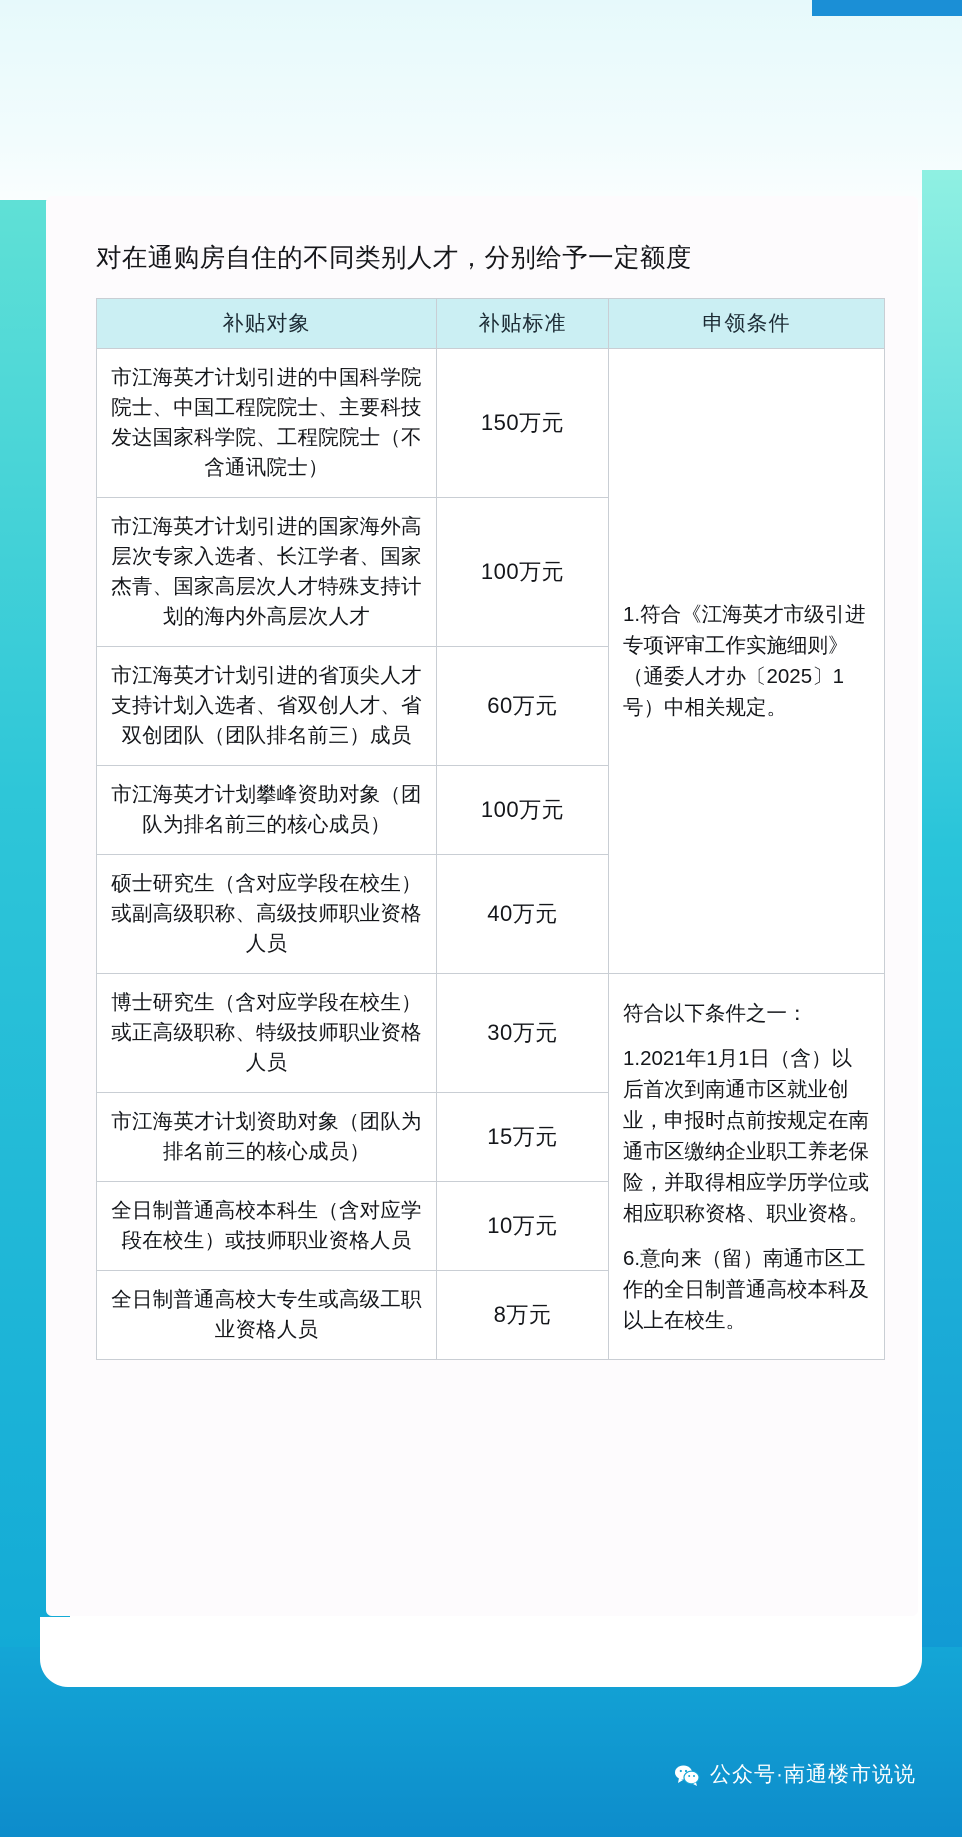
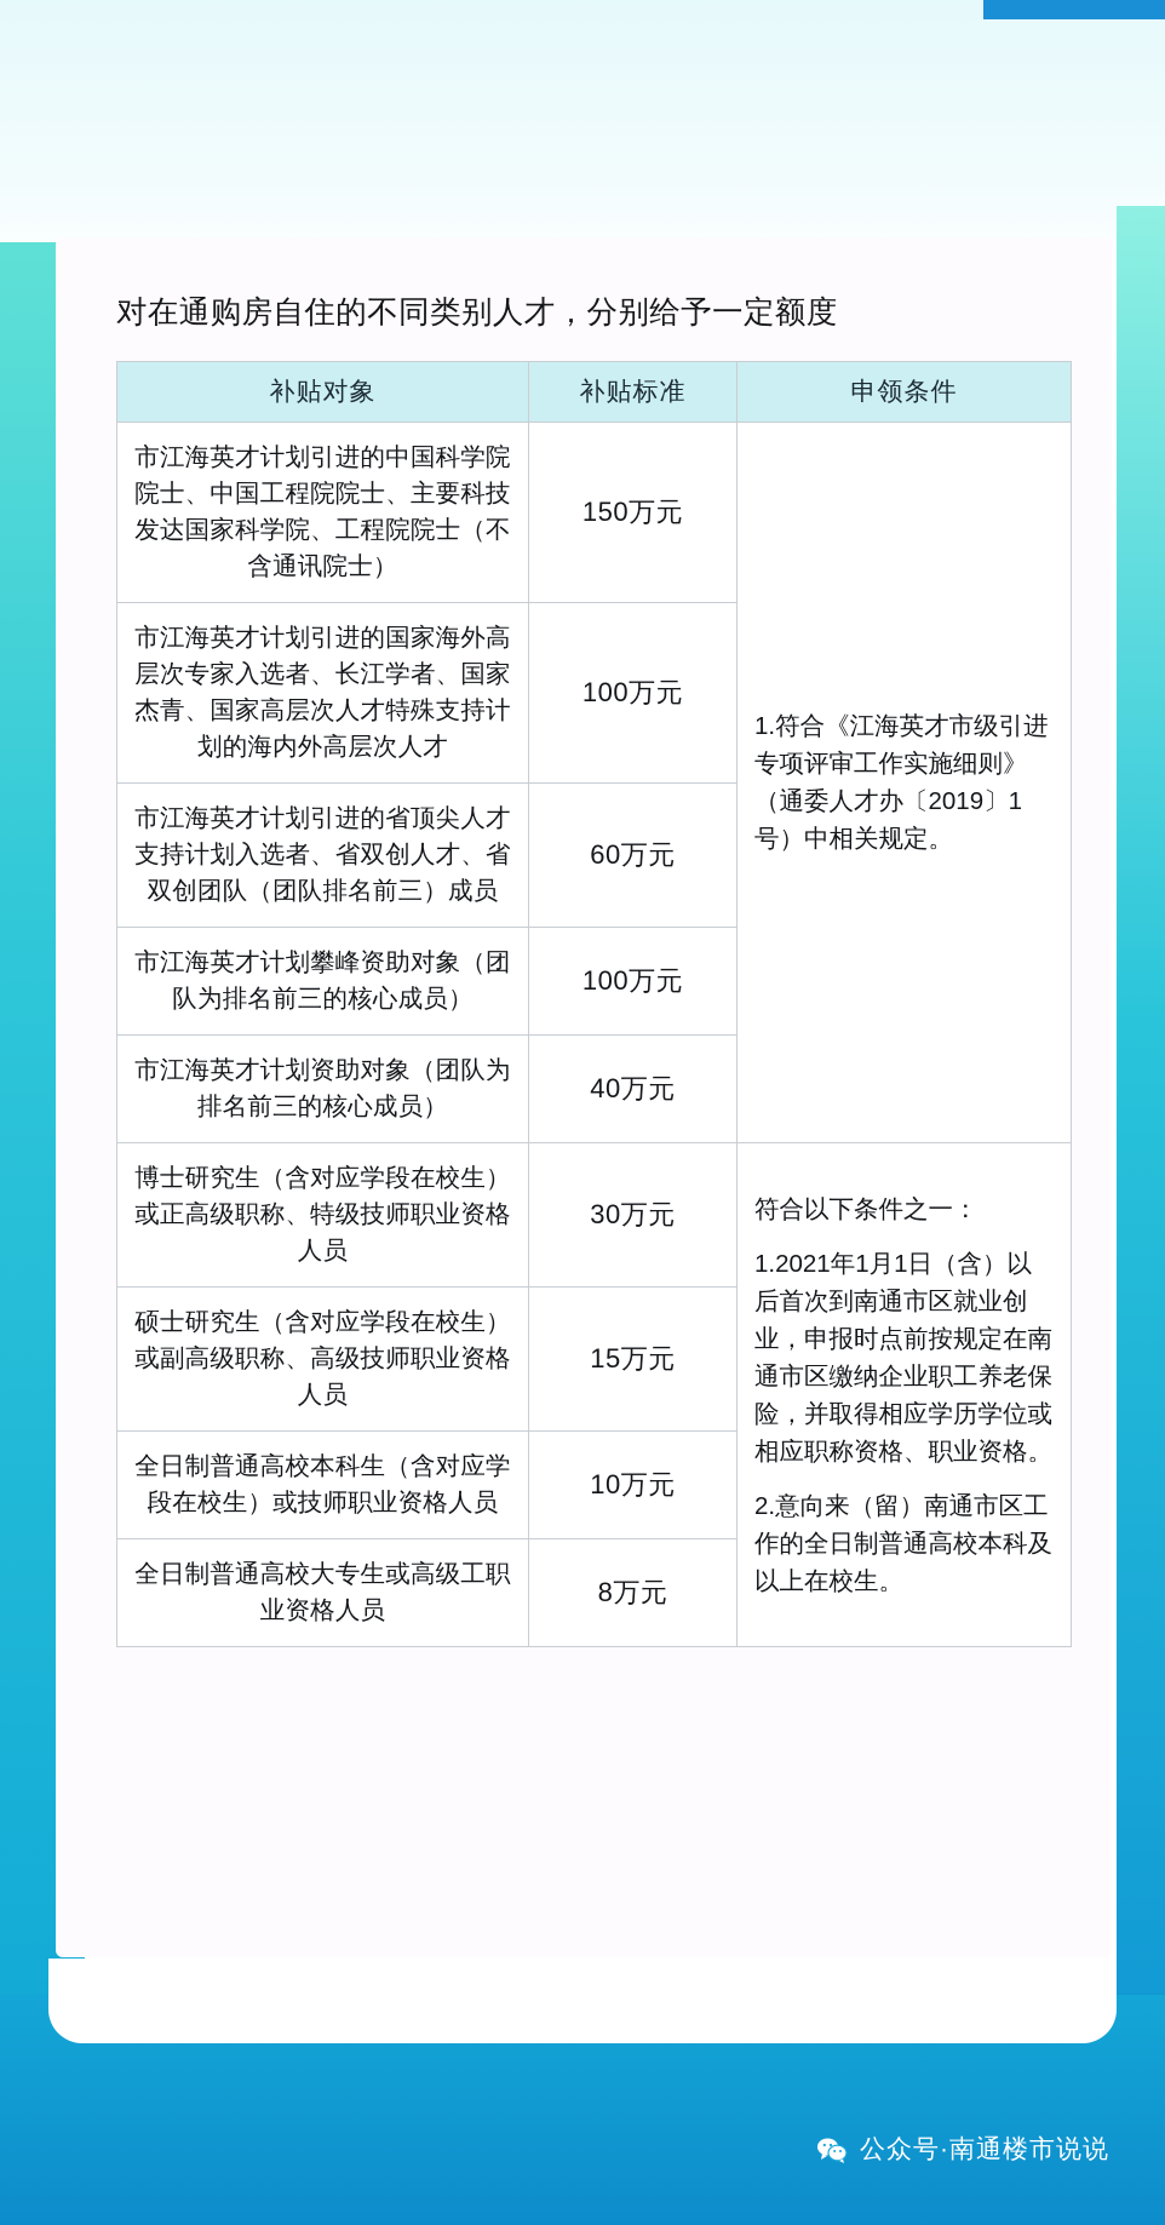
  对在通购房自住的不同类别人才，分别给予一定额度
  补贴对象	补贴标准	申领条件
- 市江海英才计划引进的中国科学院院士、中国工程院院士、主要科技发达国家科学院、工程院院士（不含通讯院士）	150万元	1.符合《江海英才市级引进专项评审工作实施细则》（通委人才办〔2025〕1号）中相关规定。
+ 市江海英才计划引进的中国科学院院士、中国工程院院士、主要科技发达国家科学院、工程院院士（不含通讯院士）	150万元	1.符合《江海英才市级引进专项评审工作实施细则》（通委人才办〔2019〕1号）中相关规定。
  市江海英才计划引进的国家海外高层次专家入选者、长江学者、国家杰青、国家高层次人才特殊支持计划的海内外高层次人才	100万元
  市江海英才计划引进的省顶尖人才支持计划入选者、省双创人才、省双创团队（团队排名前三）成员	60万元
  市江海英才计划攀峰资助对象（团队为排名前三的核心成员）	100万元
- 硕士研究生（含对应学段在校生）或副高级职称、高级技师职业资格人员	40万元
+ 市江海英才计划资助对象（团队为排名前三的核心成员）	40万元
- 博士研究生（含对应学段在校生）或正高级职称、特级技师职业资格人员	30万元	符合以下条件之一： 1.2021年1月1日（含）以后首次到南通市区就业创业，申报时点前按规定在南通市区缴纳企业职工养老保险，并取得相应学历学位或相应职称资格、职业资格。 6.意向来（留）南通市区工作的全日制普通高校本科及以上在校生。
+ 博士研究生（含对应学段在校生）或正高级职称、特级技师职业资格人员	30万元	符合以下条件之一： 1.2021年1月1日（含）以后首次到南通市区就业创业，申报时点前按规定在南通市区缴纳企业职工养老保险，并取得相应学历学位或相应职称资格、职业资格。 2.意向来（留）南通市区工作的全日制普通高校本科及以上在校生。
- 市江海英才计划资助对象（团队为排名前三的核心成员）	15万元
+ 硕士研究生（含对应学段在校生）或副高级职称、高级技师职业资格人员	15万元
  全日制普通高校本科生（含对应学段在校生）或技师职业资格人员	10万元
  全日制普通高校大专生或高级工职业资格人员	8万元
  公众号·南通楼市说说
